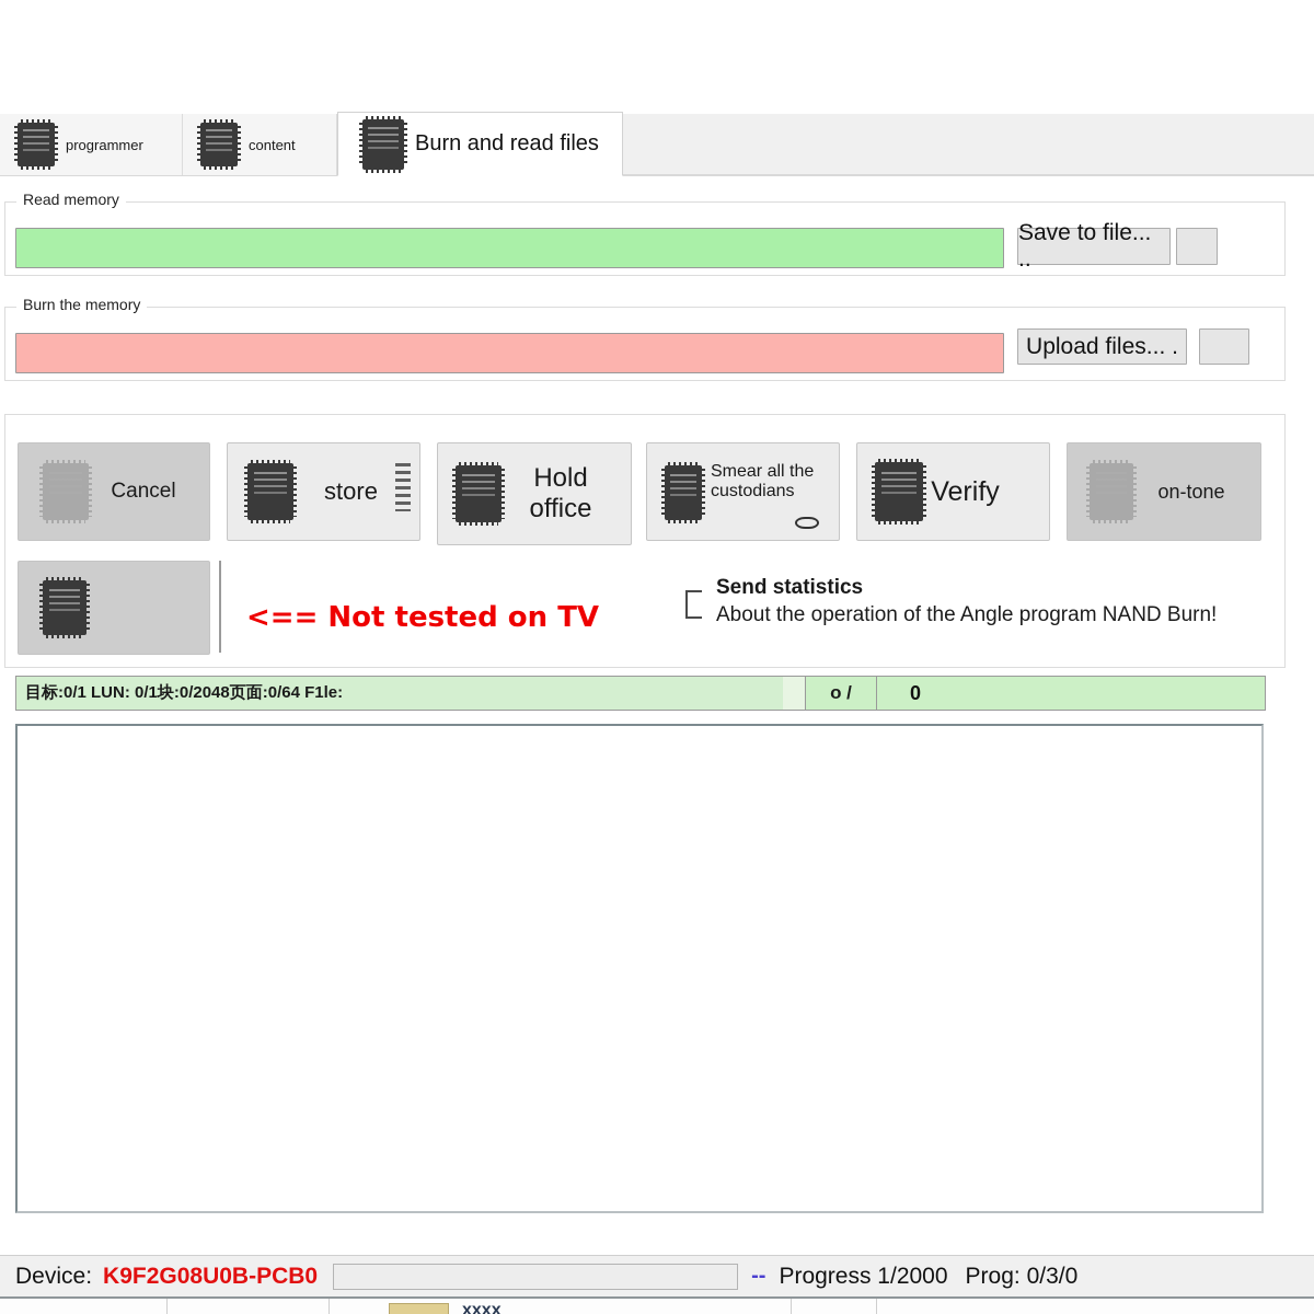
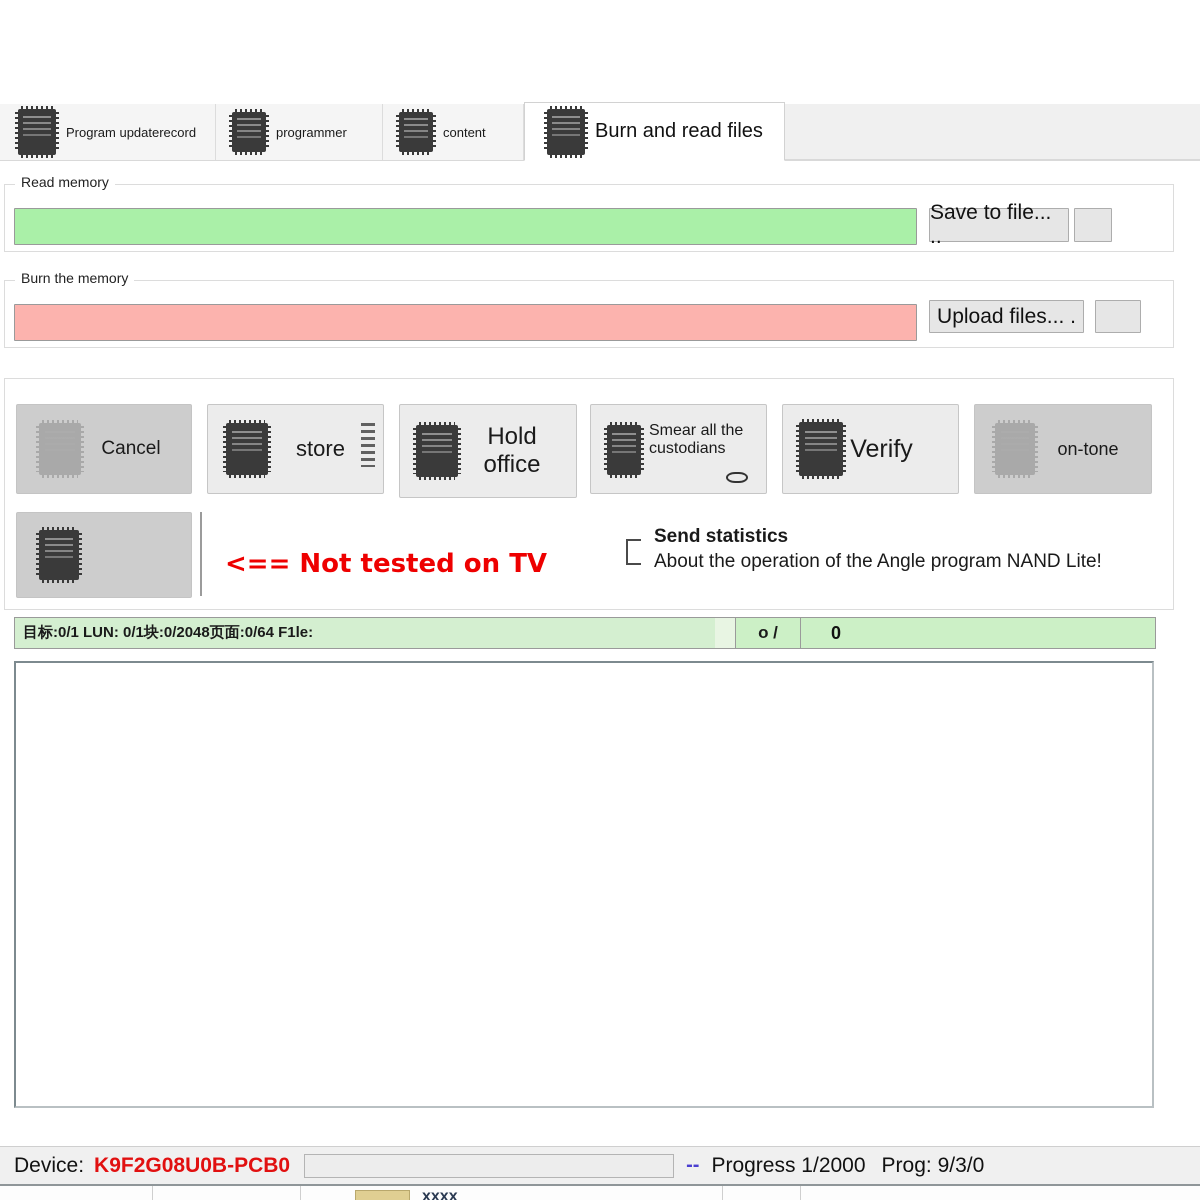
+ Program updaterecord
  programmer
  content
  Burn and read files
  Read memory
  Save to file... ..
  Burn the memory
  Upload files... .
  Cancel
  store
  Hold
  office
  Smear all the custodians
  Verify
  on-tone
  <== Not tested on TV
  Send statistics
- About the operation of the Angle program NAND Burn!
+ About the operation of the Angle program NAND Lite!
  目标:0/1 LUN: 0/1块:0/2048页面:0/64 F1le:
  o /
  0
  Device:
  K9F2G08U0B-PCB0
  --
  Progress 1/2000
- Prog: 0/3/0
+ Prog: 9/3/0
  xxxx
